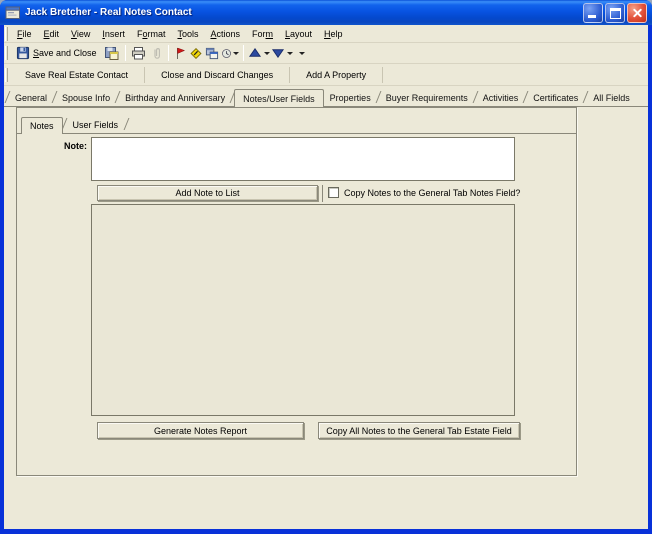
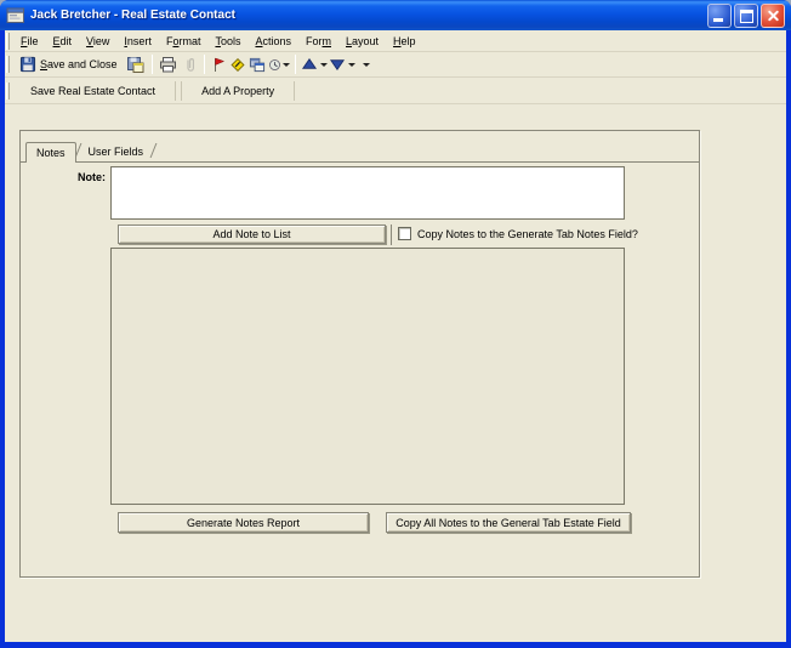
- Jack Bretcher - Real Notes Contact
+ Jack Bretcher - Real Estate Contact
  File
  Edit
  View
  Insert
  Format
  Tools
  Actions
  Form
  Layout
  Help
  Save and Close
  Save Real Estate Contact
- Close and Discard Changes
  Add A Property
- General
- Spouse Info
- Birthday and Anniversary
- Notes/User Fields
- Properties
- Buyer Requirements
- Activities
- Certificates
- All Fields
  Notes
  User Fields
  Note:
  Add Note to List
- Copy Notes to the General Tab Notes Field?
+ Copy Notes to the Generate Tab Notes Field?
  Generate Notes Report
  Copy All Notes to the General Tab Estate Field
